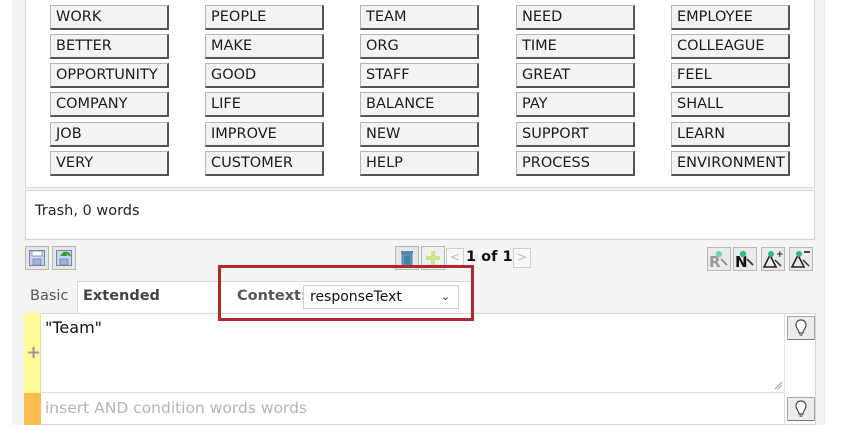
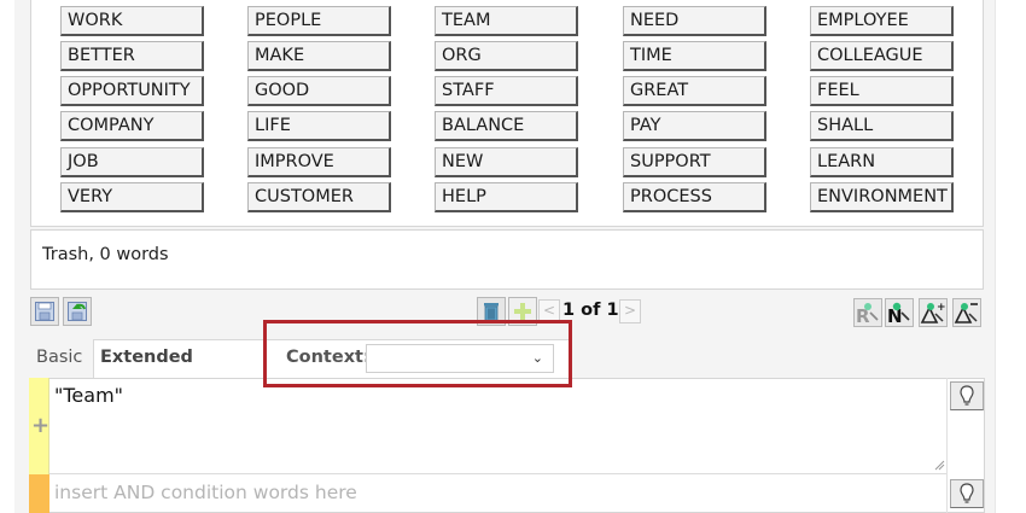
  WORK
  BETTER
  OPPORTUNITY
  COMPANY
  JOB
  VERY
  PEOPLE
  MAKE
  GOOD
  LIFE
  IMPROVE
  CUSTOMER
  TEAM
  ORG
  STAFF
  BALANCE
  NEW
  HELP
  NEED
  TIME
  GREAT
  PAY
  SUPPORT
  PROCESS
  EMPLOYEE
  COLLEAGUE
  FEEL
  SHALL
  LEARN
  ENVIRONMENT
  Trash, 0 words
  <
  1 of 1
  >
  R
  N
  +
  Basic
  Extended
  Context
- responseText
  ⌄
  +
  "Team"
- insert AND condition words words
+ insert AND condition words here
